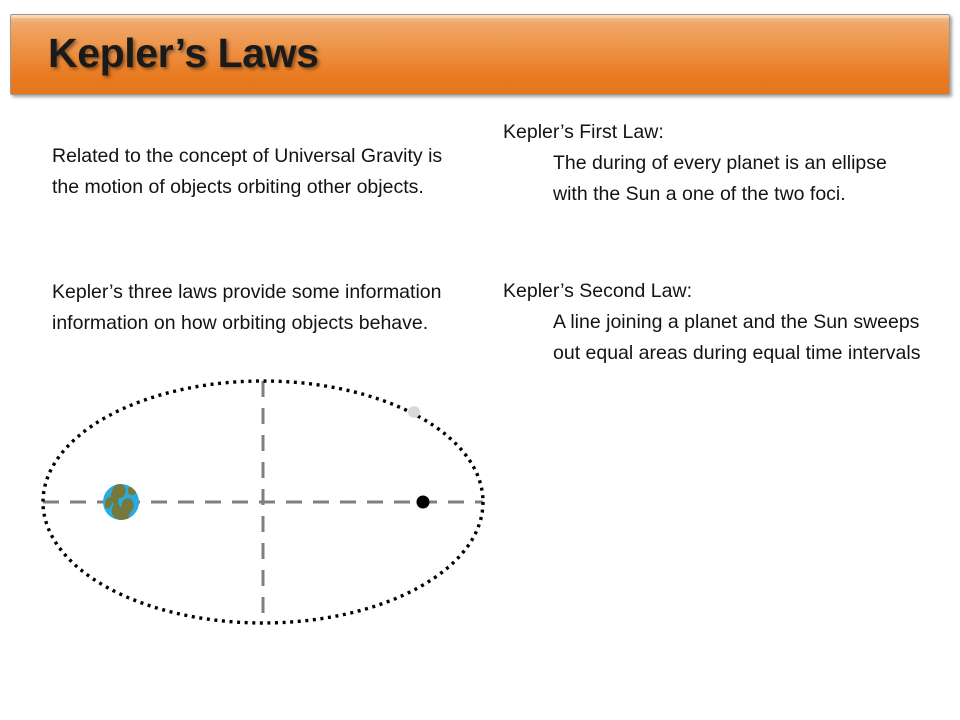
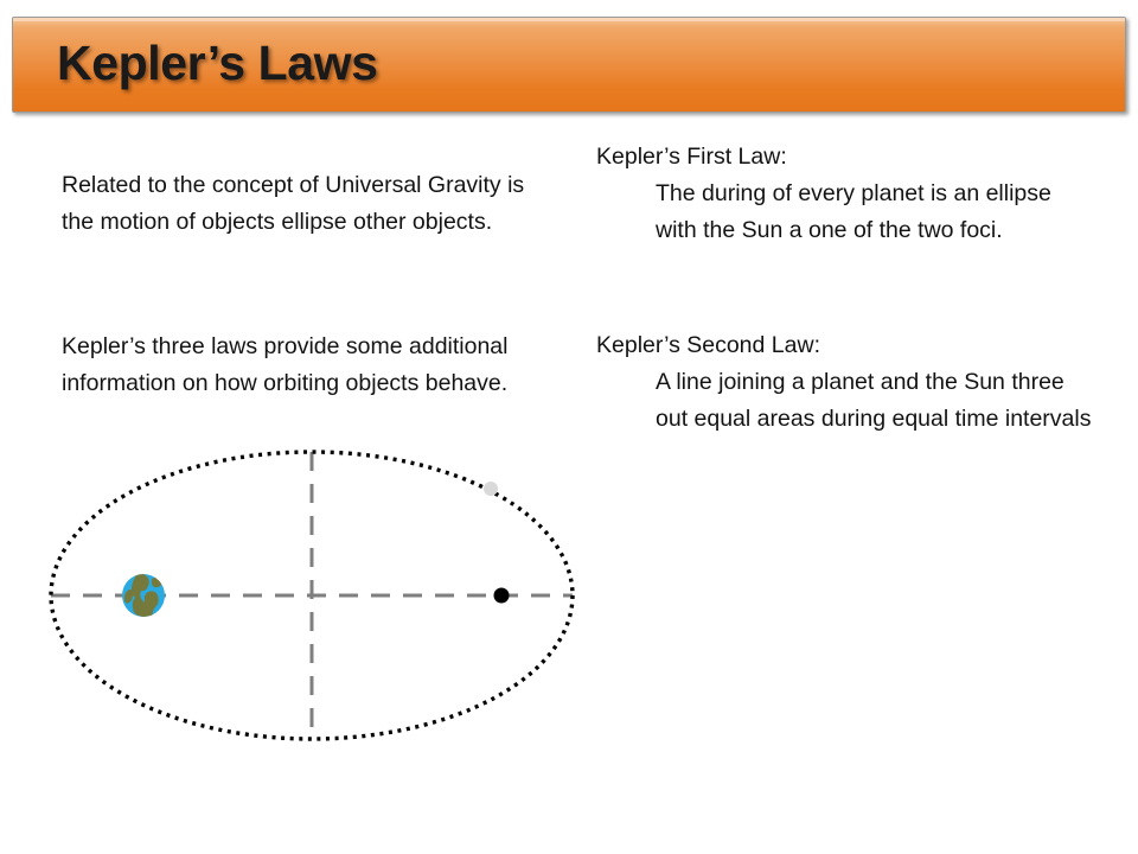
  Kepler’s Laws
- Related to the concept of Universal Gravity is the motion of objects orbiting other objects.
+ Related to the concept of Universal Gravity is the motion of objects ellipse other objects.
- Kepler’s three laws provide some information information on how orbiting objects behave.
+ Kepler’s three laws provide some additional information on how orbiting objects behave.
  Kepler’s First Law:
  The during of every planet is an ellipse with the Sun a one of the two foci.
  Kepler’s Second Law:
- A line joining a planet and the Sun sweeps out equal areas during equal time intervals
+ A line joining a planet and the Sun three out equal areas during equal time intervals
